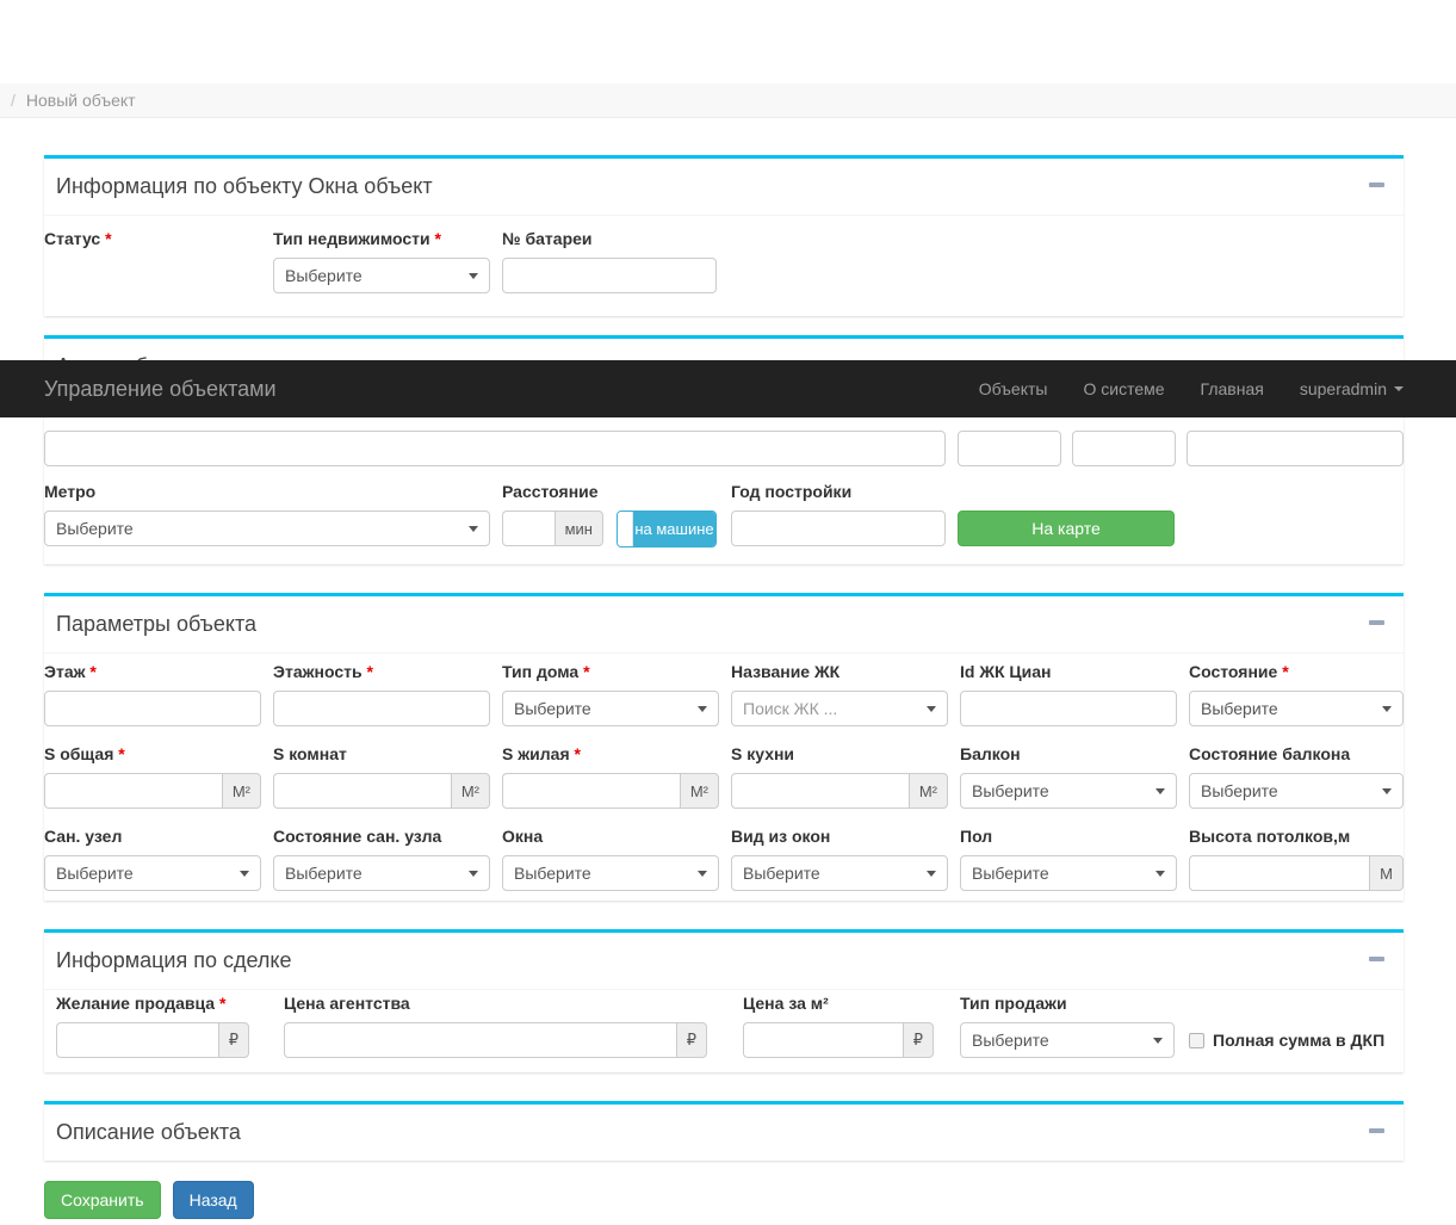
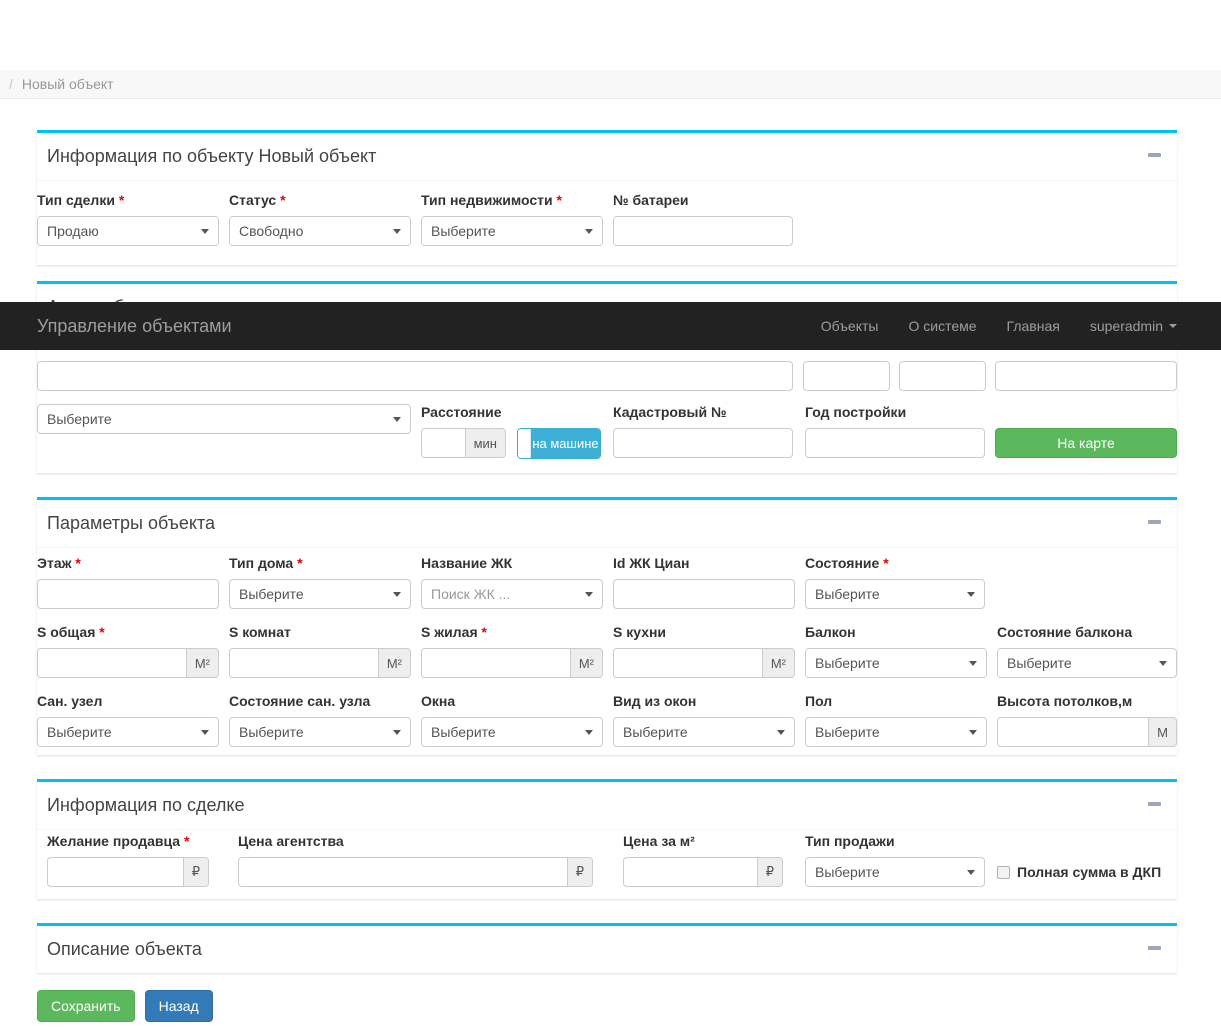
  /
  Новый объект
- Информация по объекту Окна объект
+ Информация по объекту Новый объект
+ Тип сделки *
+ Продаю
  Статус *
+ Свободно
  Тип недвижимости *
  Выберите
  № батареи
- Метро
  Выберите
  Расстояние
  мин
  на машине
+ Кадастровый №
  Год постройки
  На карте
  Параметры объекта
  Этаж *
- Этажность *
  Тип дома *
  Выберите
  Название ЖК
  Поиск ЖК ...
  Id ЖК Циан
  Состояние *
  Выберите
  S общая *
  М²
  S комнат
  М²
  S жилая *
  М²
  S кухни
  М²
  Балкон
  Выберите
  Состояние балкона
  Выберите
  Сан. узел
  Выберите
  Состояние сан. узла
  Выберите
  Окна
  Выберите
  Вид из окон
  Выберите
  Пол
  Выберите
  Высота потолков,м
  М
  Информация по сделке
  Желание продавца *
  ₽
  Цена агентства
  ₽
  Цена за м²
  ₽
  Тип продажи
  Выберите
  Полная сумма в ДКП
  Описание объекта
  Сохранить
  Назад
  Управление объектами
  Объекты
  О системе
  Главная
  superadmin
